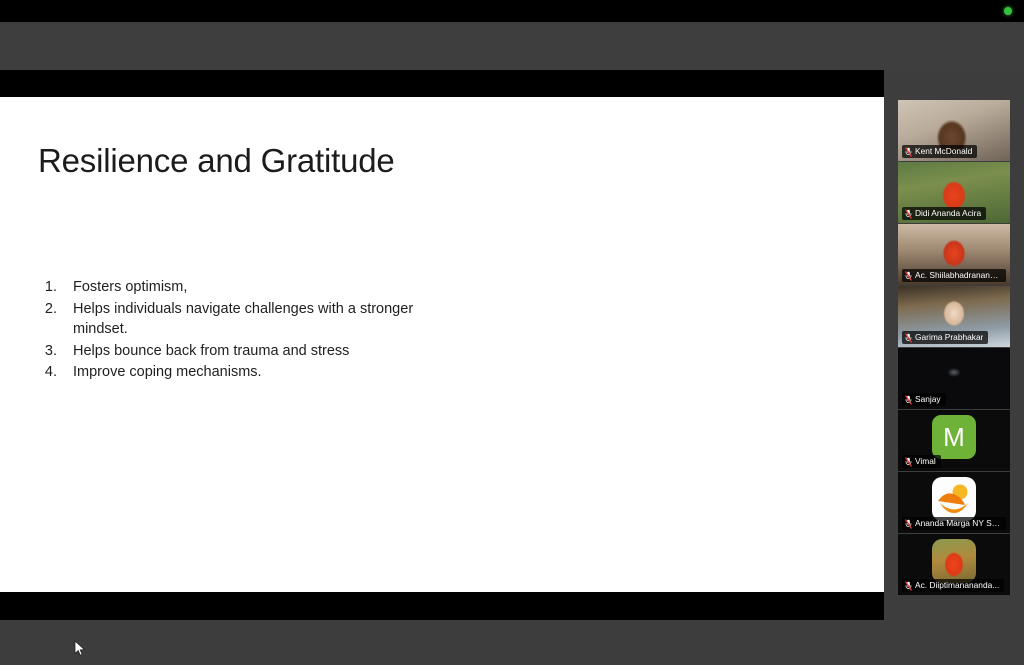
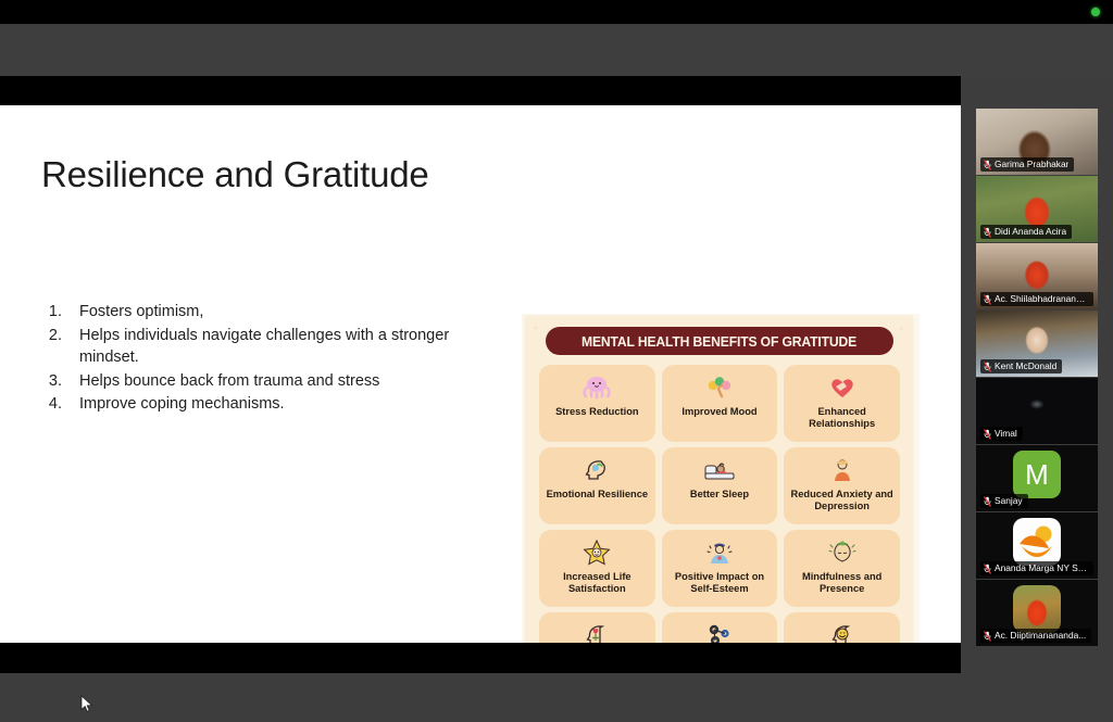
  Resilience and Gratitude
  Fosters optimism,
  Helps individuals navigate challenges with a stronger mindset.
  Helps bounce back from trauma and stress
  Improve coping mechanisms.
+ MENTAL HEALTH BENEFITS OF GRATITUDE
+ Stress Reduction
+ Improved Mood
+ Enhanced Relationships
+ Emotional Resilience
+ Better Sleep
+ Reduced Anxiety and Depression
+ Increased Life Satisfaction
+ Positive Impact on Self-Esteem
+ Mindfulness and Presence
- Kent McDonald
+ Garima Prabhakar
  Didi Ananda Acira
  Ac. Shiilabhadranand...
- Garima Prabhakar
+ Kent McDonald
- Sanjay
+ Vimal
  M
- Vimal
+ Sanjay
  Ananda Marga NY Se..
  Ac. Diiptimanananda...
